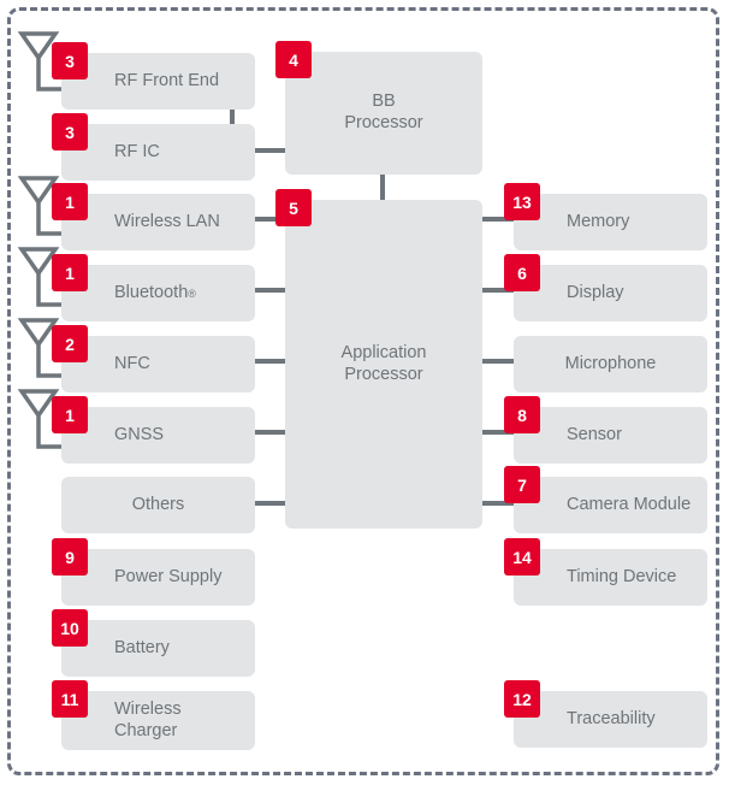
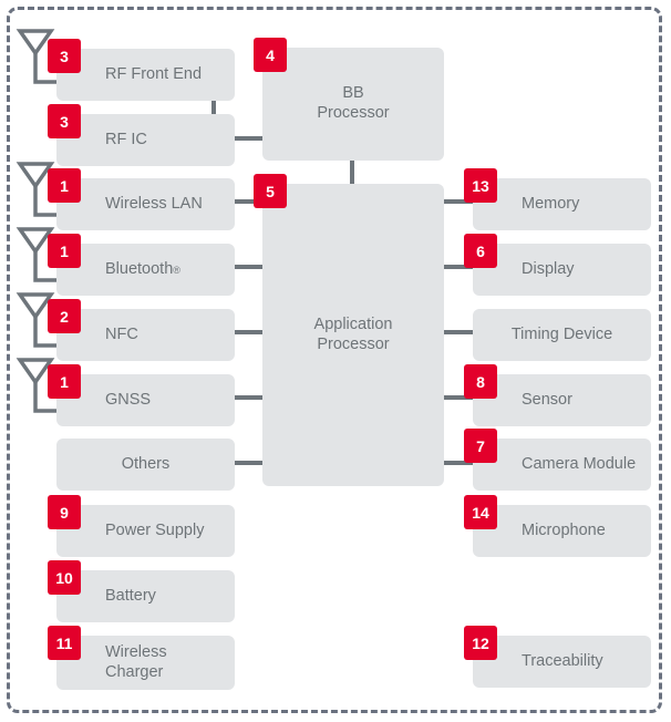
  4
  BB
  Processor
  5
  Application
  Processor
  3
  RF Front End
  3
  RF IC
  1
  Wireless LAN
  1
  Bluetooth
  ®
  2
  NFC
  1
  GNSS
  Others
  9
  Power Supply
  10
  Battery
  11
  Wireless
  Charger
  13
  Memory
  6
  Display
- Microphone
+ Timing Device
  8
  Sensor
  7
  Camera Module
  14
- Timing Device
+ Microphone
  12
  Traceability
